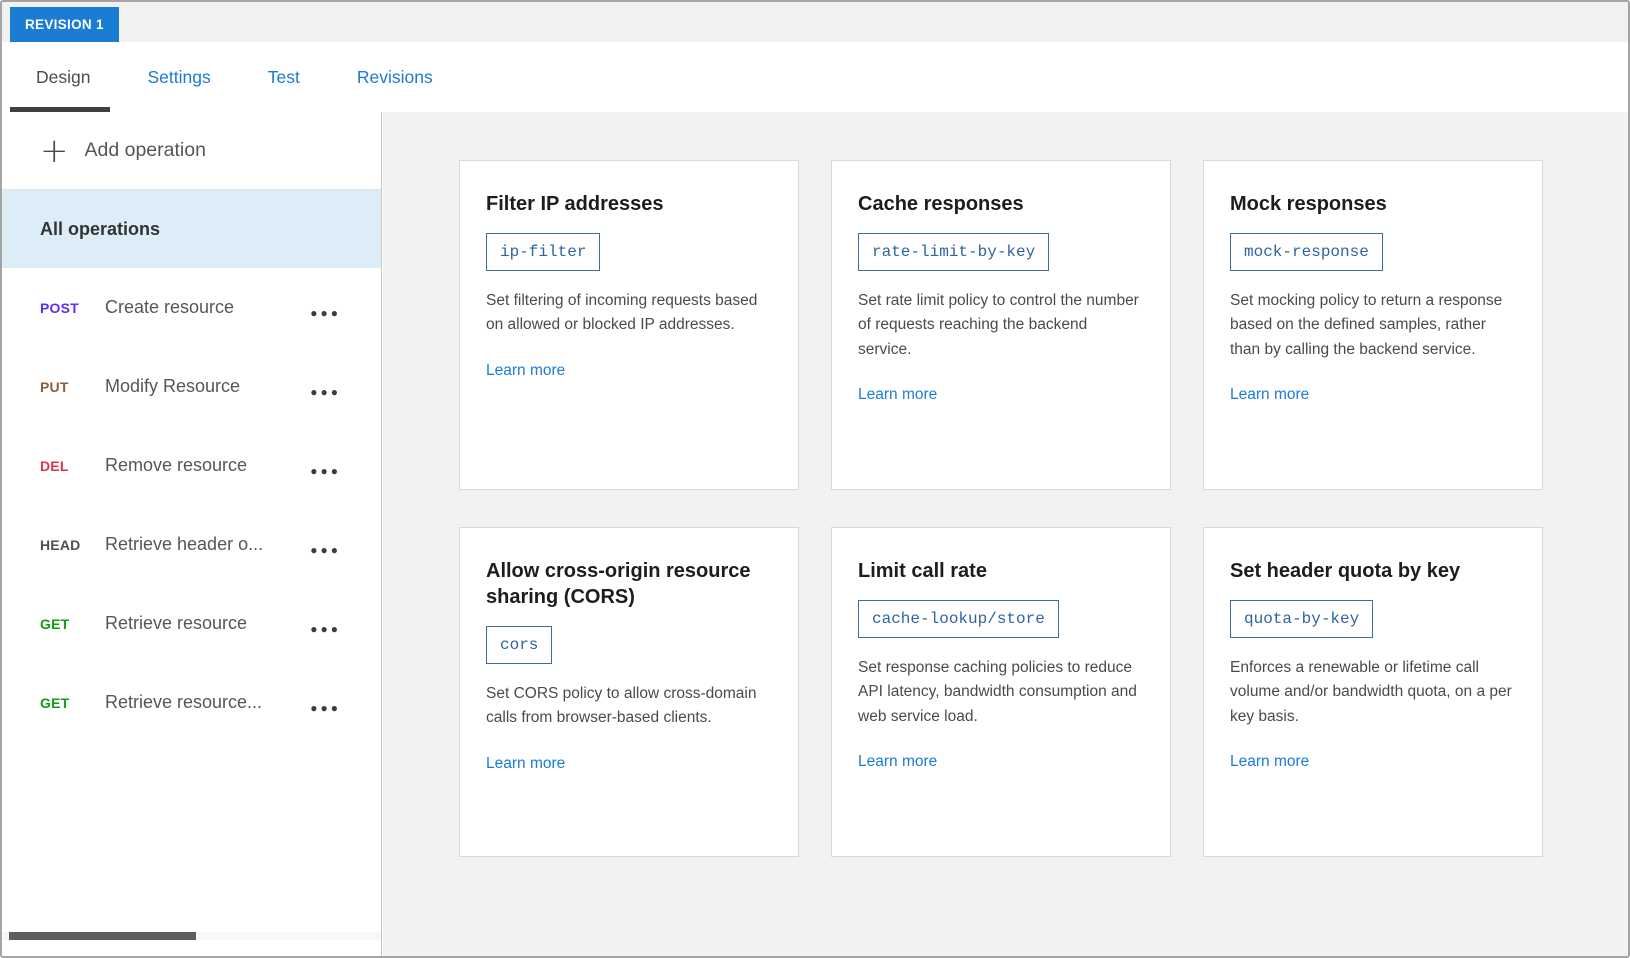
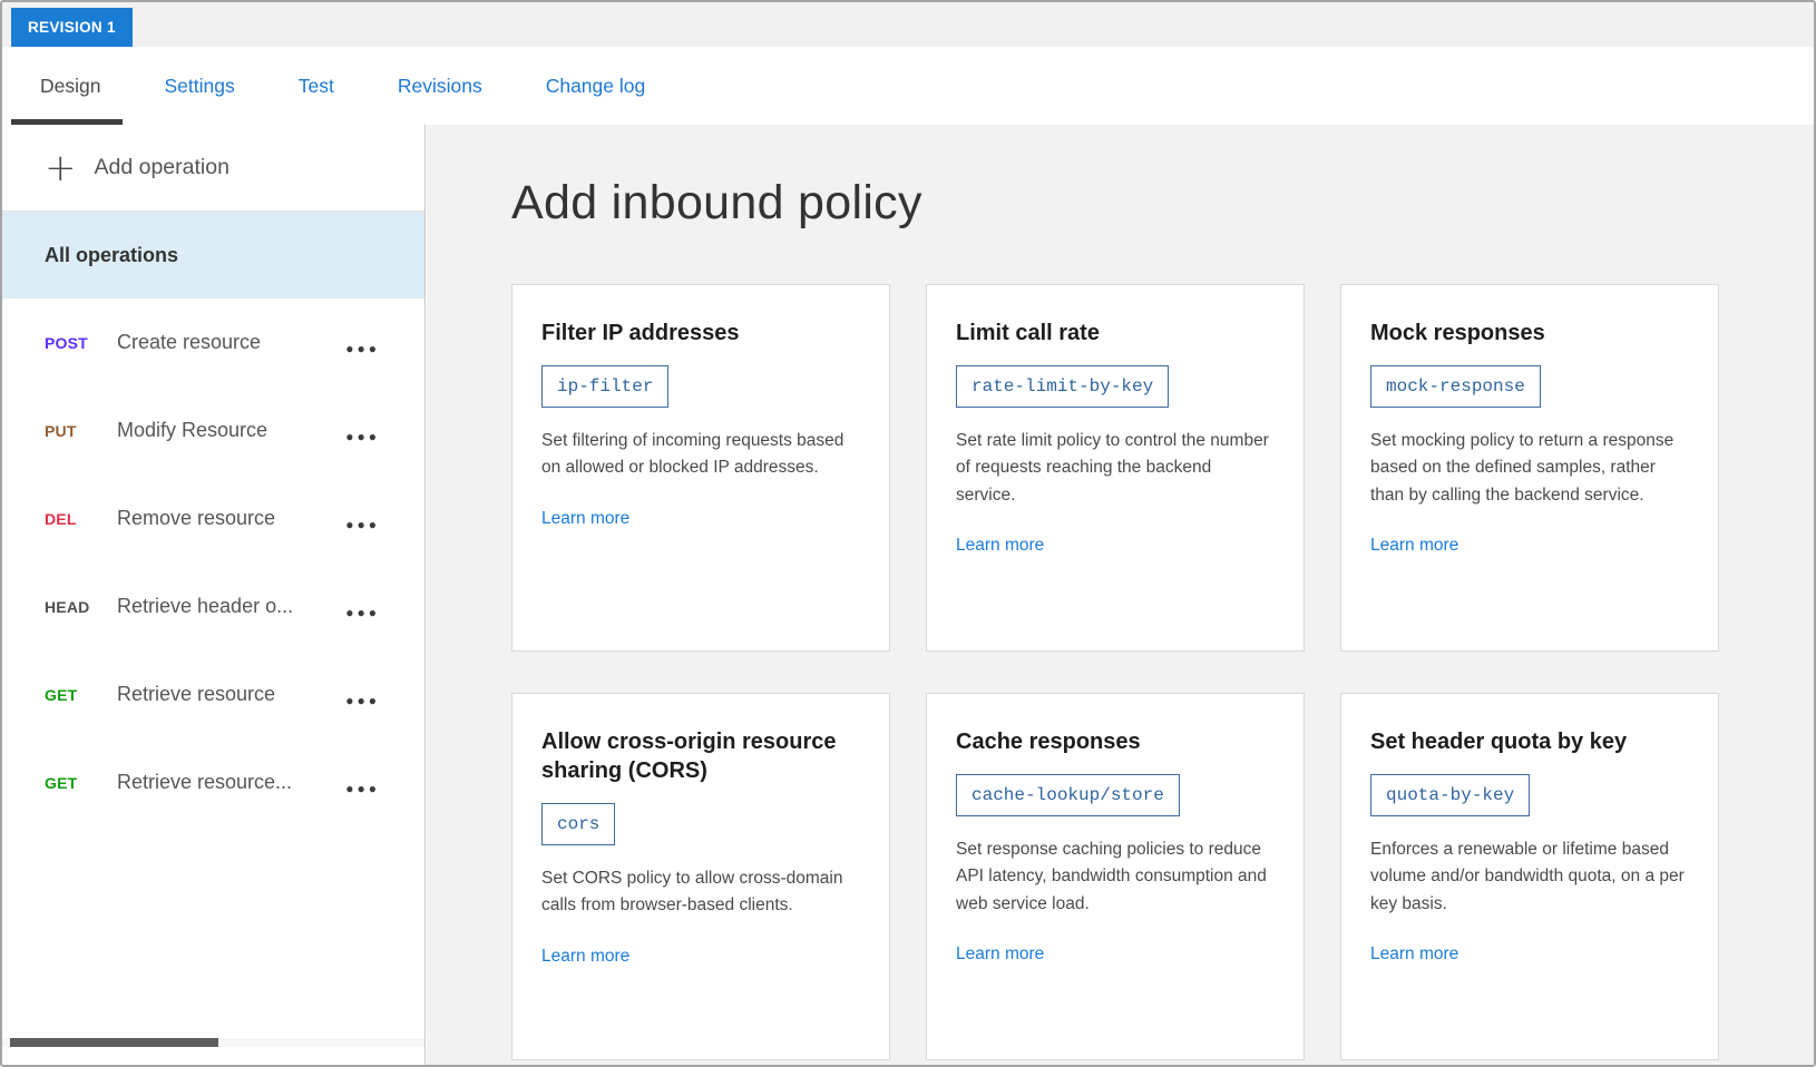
  REVISION 1
  Design
  Settings
  Test
  Revisions
+ Change log
  +
  Add operation
  All operations
  POST
  Create resource
  ●●●
  PUT
  Modify Resource
  ●●●
  DEL
  Remove resource
  ●●●
  HEAD
  Retrieve header o...
  ●●●
  GET
  Retrieve resource
  ●●●
  GET
  Retrieve resource...
  ●●●
+ Add inbound policy
  Filter IP addresses
  ip-filter
  Set filtering of incoming requests based on allowed or blocked IP addresses.
  Learn more
- Cache responses
+ Limit call rate
  rate-limit-by-key
  Set rate limit policy to control the number of requests reaching the backend service.
  Learn more
  Mock responses
  mock-response
  Set mocking policy to return a response based on the defined samples, rather than by calling the backend service.
  Learn more
  Allow cross-origin resource sharing (CORS)
  cors
  Set CORS policy to allow cross-domain calls from browser-based clients.
  Learn more
- Limit call rate
+ Cache responses
  cache-lookup/store
  Set response caching policies to reduce API latency, bandwidth consumption and web service load.
  Learn more
  Set header quota by key
  quota-by-key
- Enforces a renewable or lifetime call volume and/or bandwidth quota, on a per key basis.
+ Enforces a renewable or lifetime based volume and/or bandwidth quota, on a per key basis.
  Learn more
